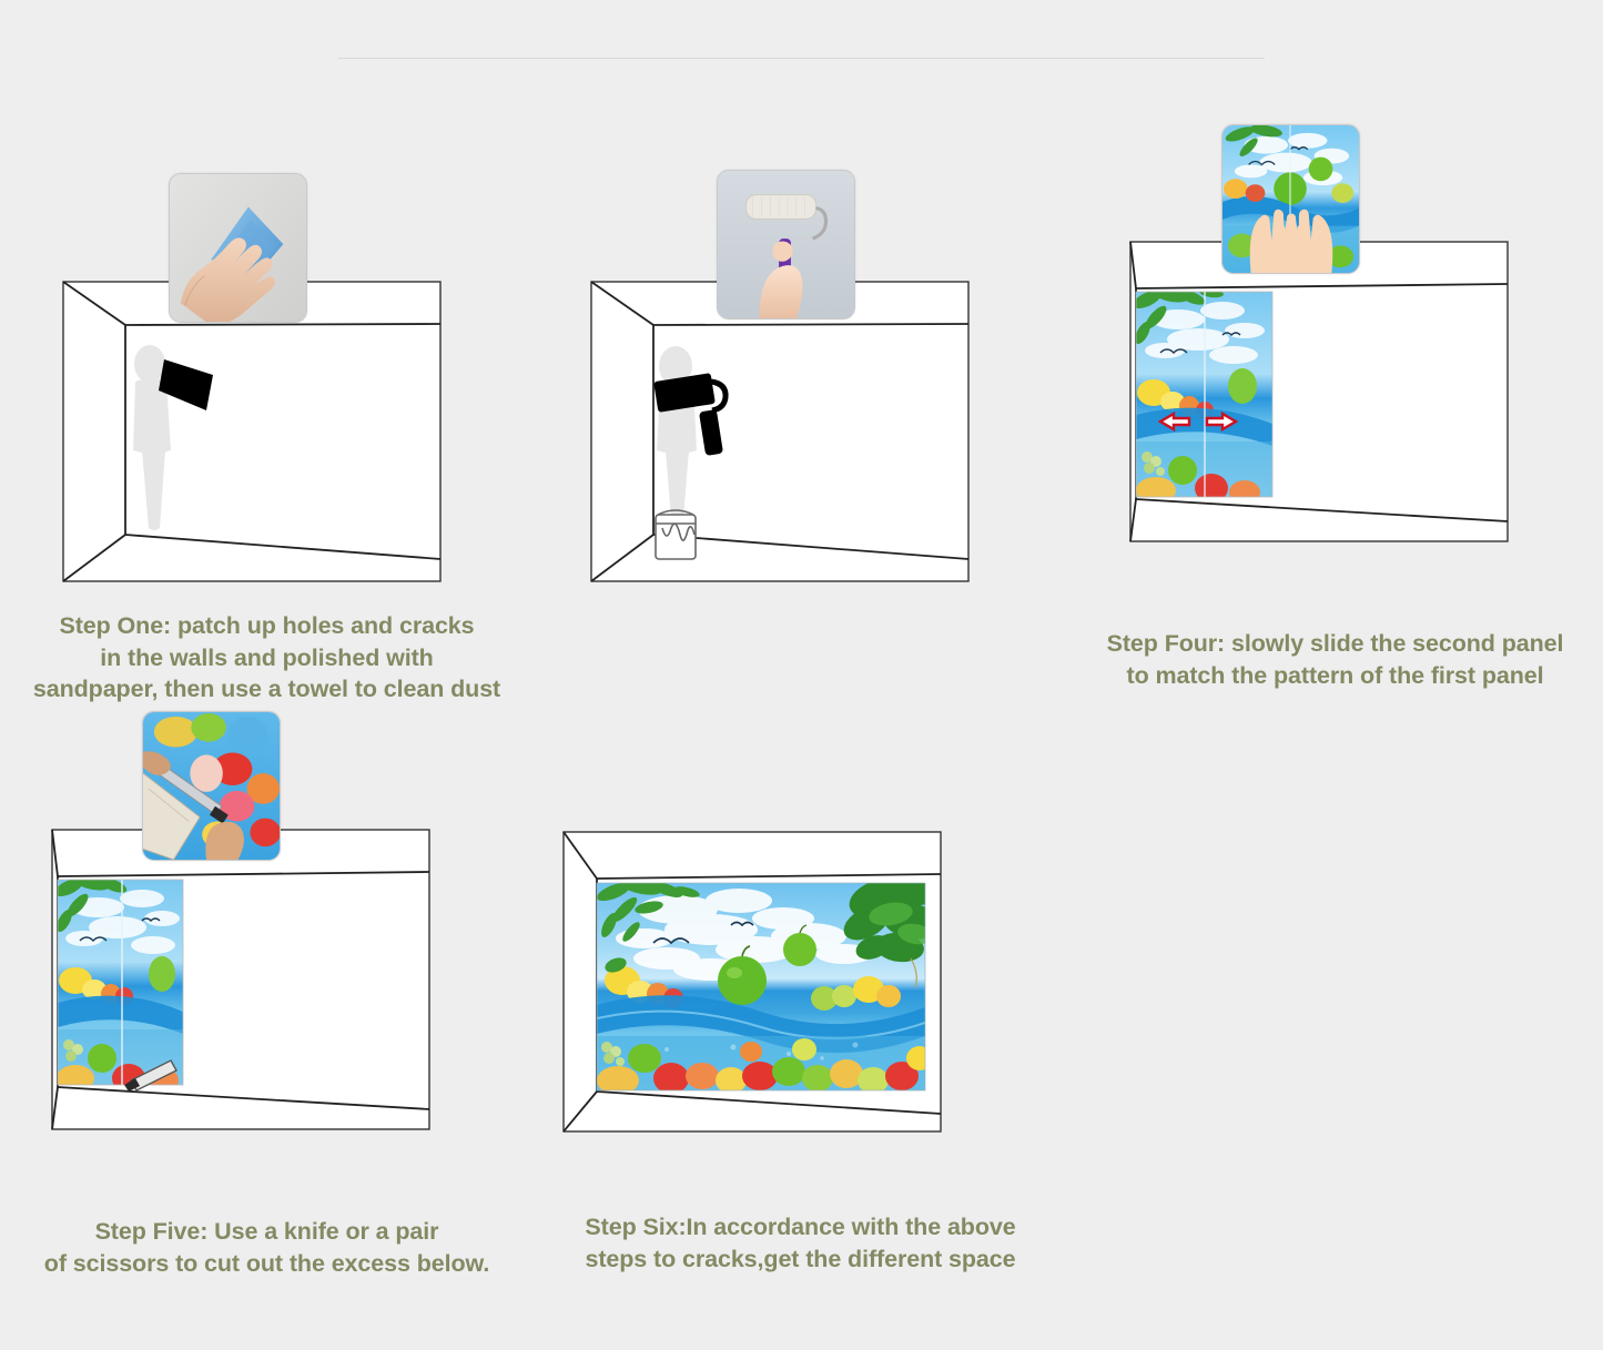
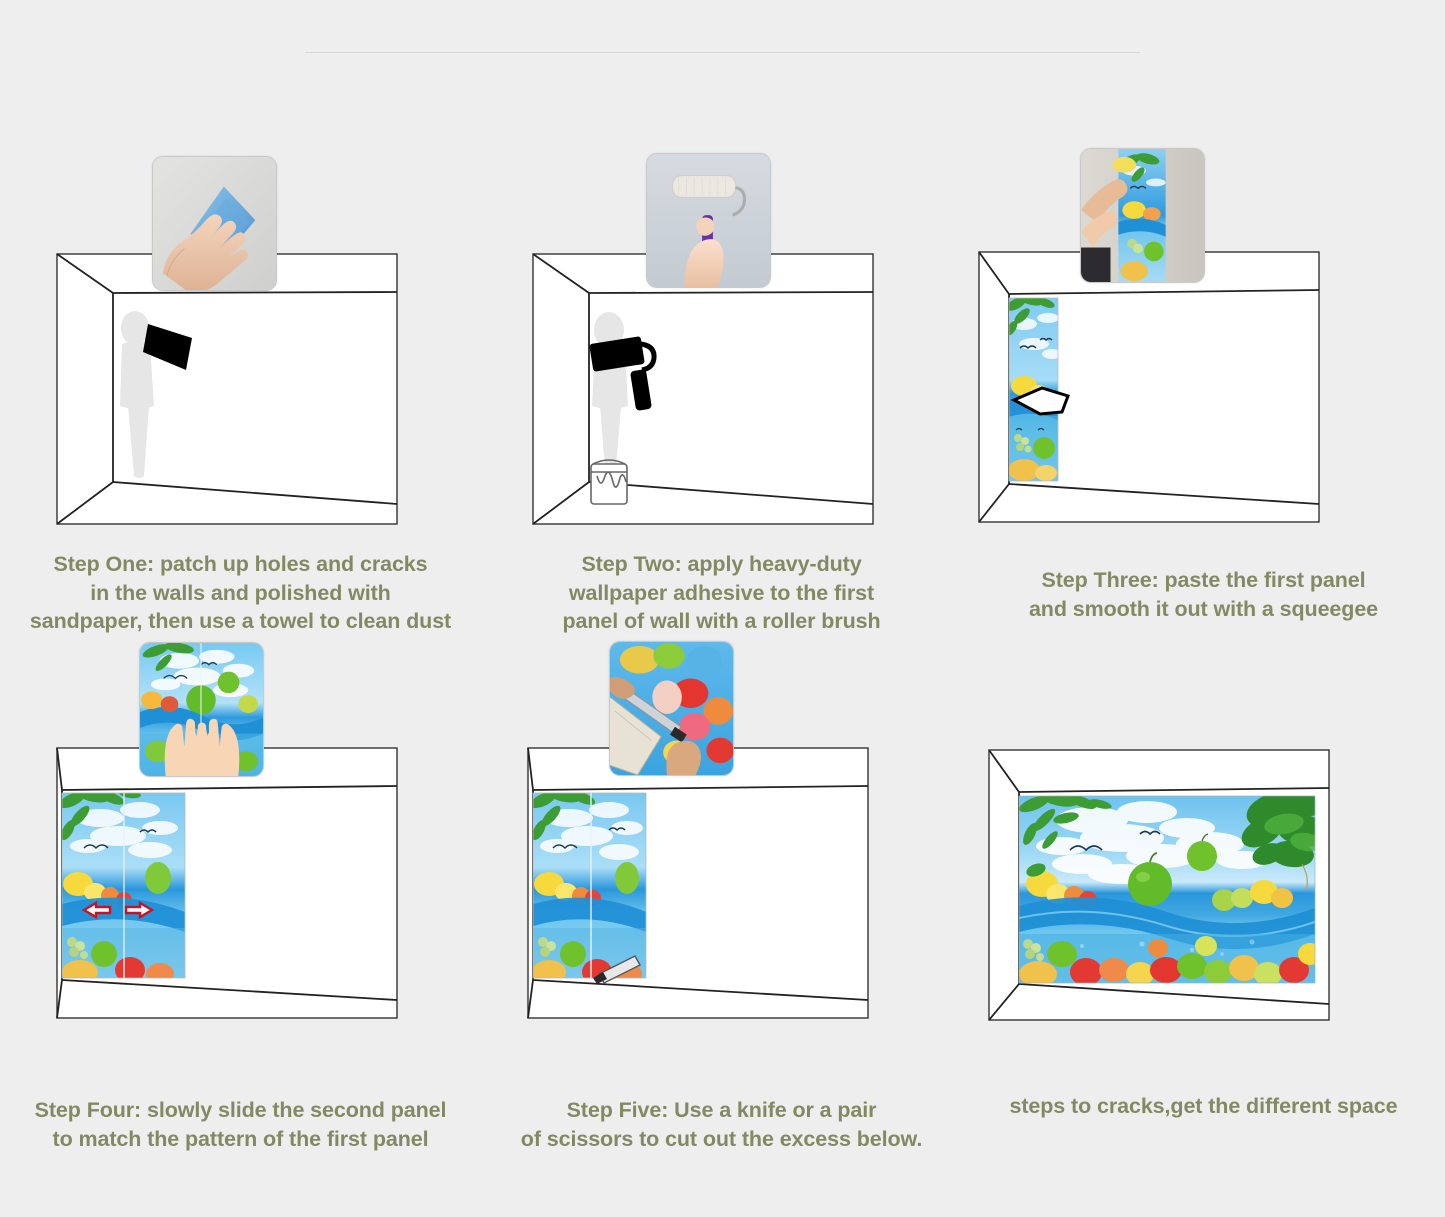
  Step One: patch up holes and cracks
  in the walls and polished with
  sandpaper, then use a towel to clean dust
+ Step Two: apply heavy-duty
+ wallpaper adhesive to the first
+ panel of wall with a roller brush
+ Step Three: paste the first panel
+ and smooth it out with a squeegee
  Step Four: slowly slide the second panel
  to match the pattern of the first panel
  Step Five: Use a knife or a pair
  of scissors to cut out the excess below.
- Step Six:In accordance with the above
  steps to cracks,get the different space
